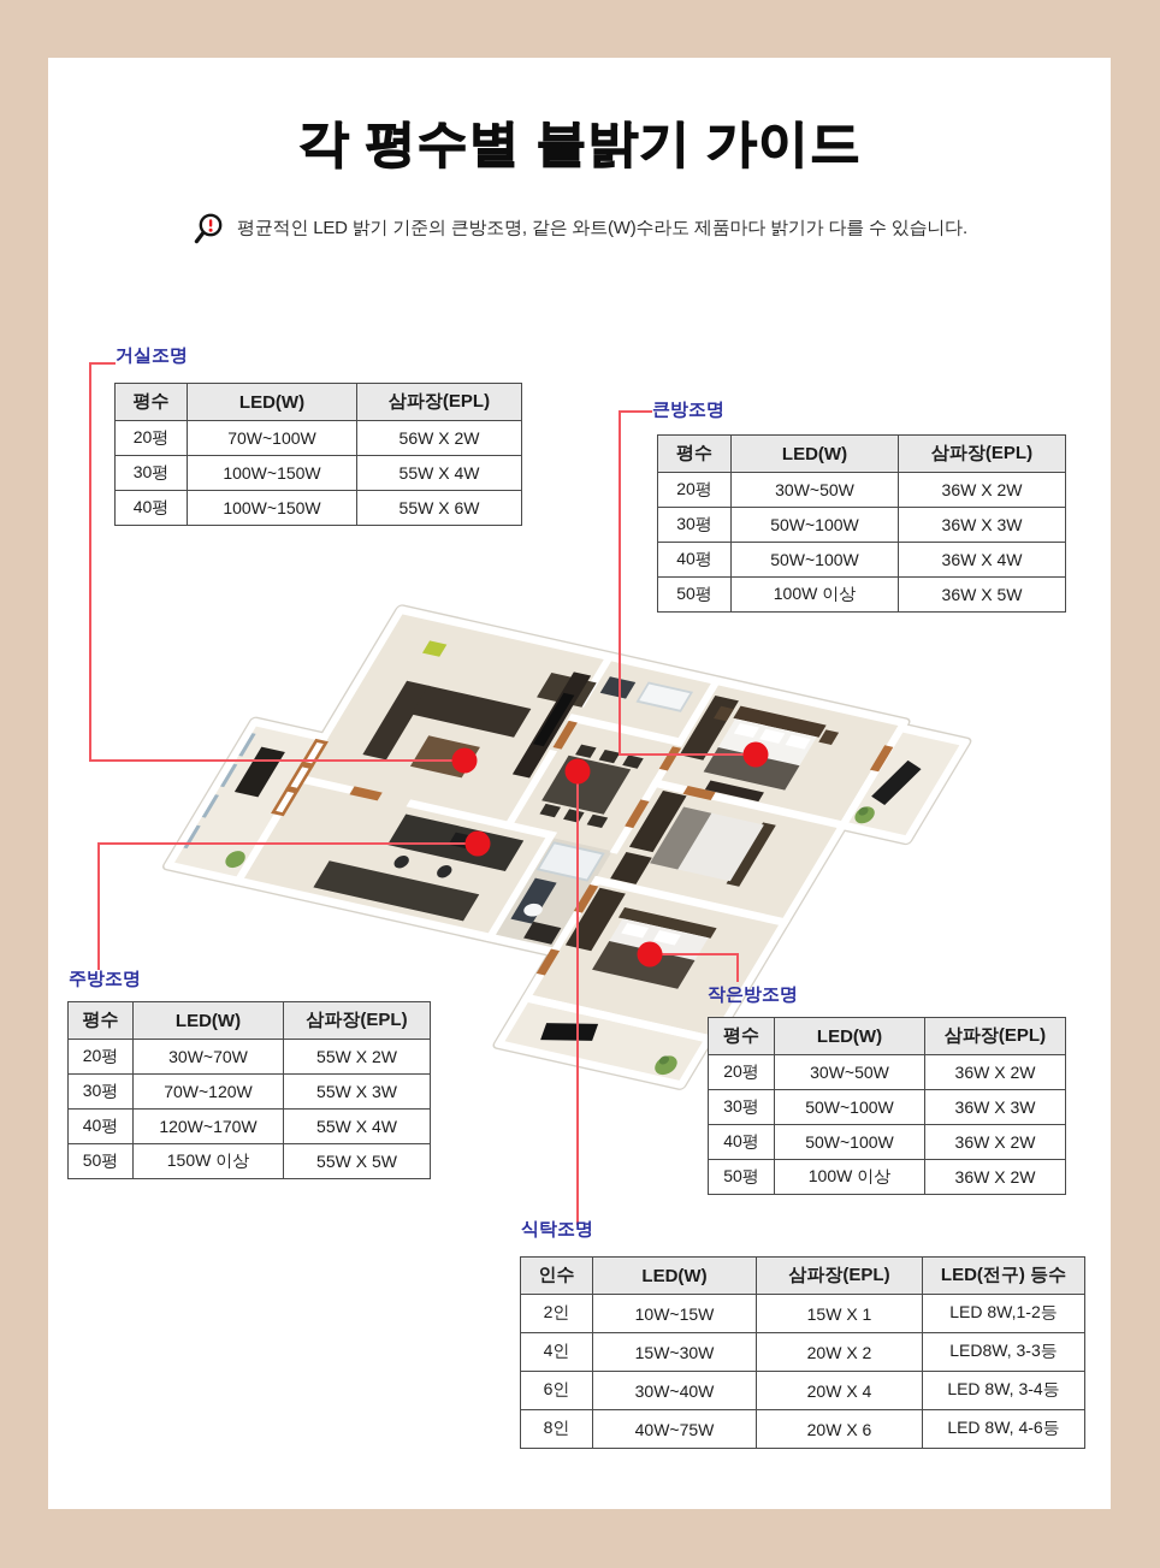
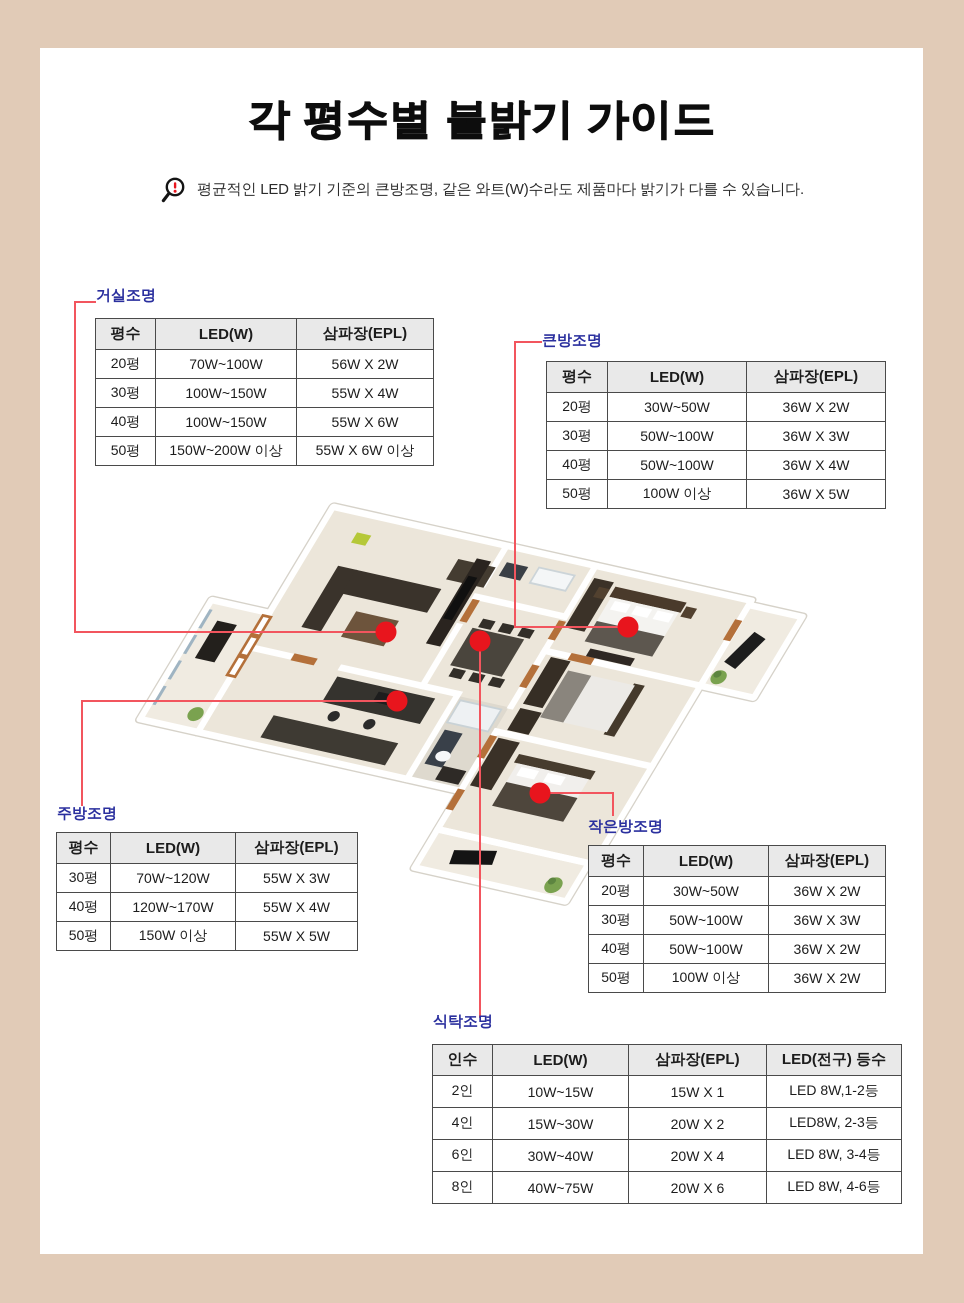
  각 평수별 불밝기 가이드
  평균적인 LED 밝기 기준의 큰방조명, 같은 와트(W)수라도 제품마다 밝기가 다를 수 있습니다.
  거실조명
  큰방조명
  주방조명
  작은방조명
  식탁조명
  평수	LED(W)	삼파장(EPL)
  20평	70W~100W	56W X 2W
  30평	100W~150W	55W X 4W
  40평	100W~150W	55W X 6W
+ 50평	150W~200W 이상	55W X 6W 이상
  평수	LED(W)	삼파장(EPL)
  20평	30W~50W	36W X 2W
  30평	50W~100W	36W X 3W
  40평	50W~100W	36W X 4W
  50평	100W 이상	36W X 5W
  평수	LED(W)	삼파장(EPL)
- 20평	30W~70W	55W X 2W
  30평	70W~120W	55W X 3W
  40평	120W~170W	55W X 4W
  50평	150W 이상	55W X 5W
  평수	LED(W)	삼파장(EPL)
  20평	30W~50W	36W X 2W
  30평	50W~100W	36W X 3W
  40평	50W~100W	36W X 2W
  50평	100W 이상	36W X 2W
  인수	LED(W)	삼파장(EPL)	LED(전구) 등수
  2인	10W~15W	15W X 1	LED 8W,1-2등
- 4인	15W~30W	20W X 2	LED8W, 3-3등
+ 4인	15W~30W	20W X 2	LED8W, 2-3등
  6인	30W~40W	20W X 4	LED 8W, 3-4등
  8인	40W~75W	20W X 6	LED 8W, 4-6등
